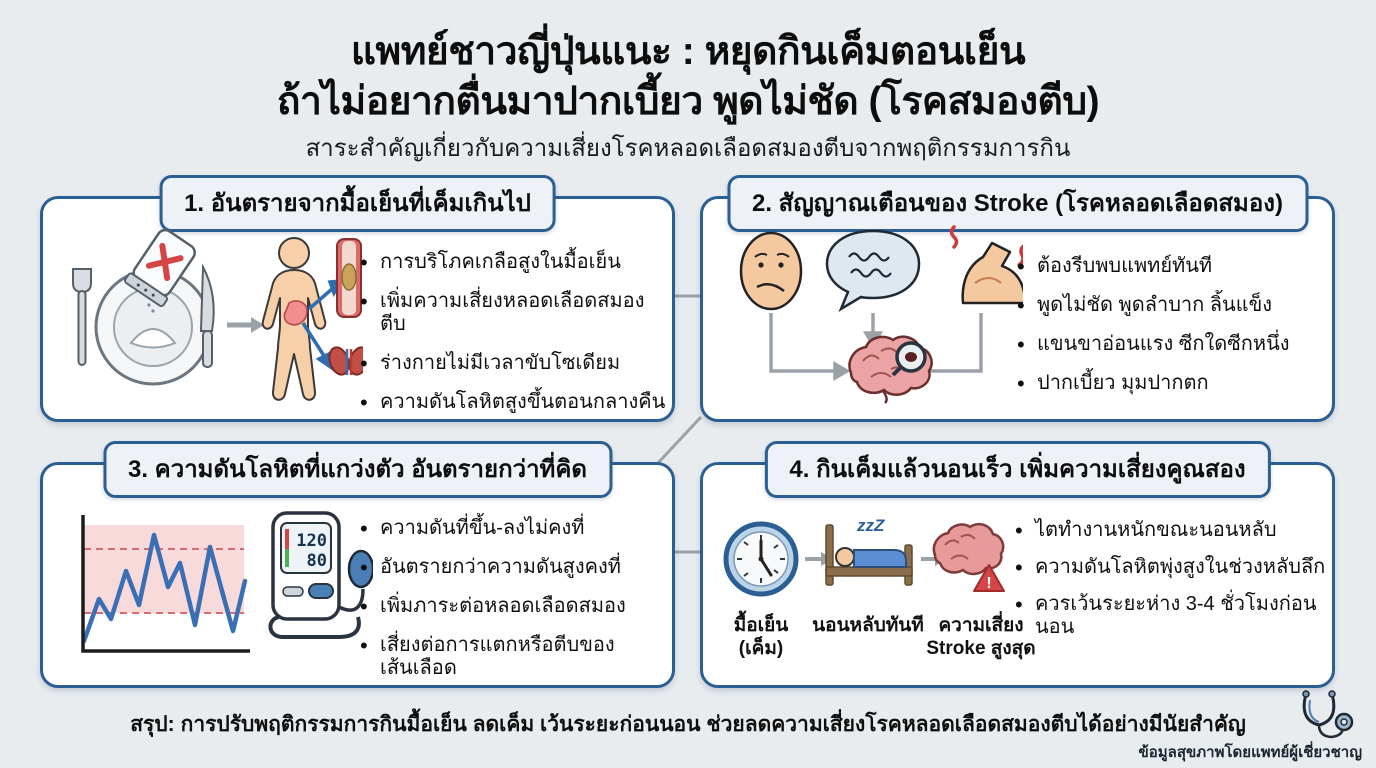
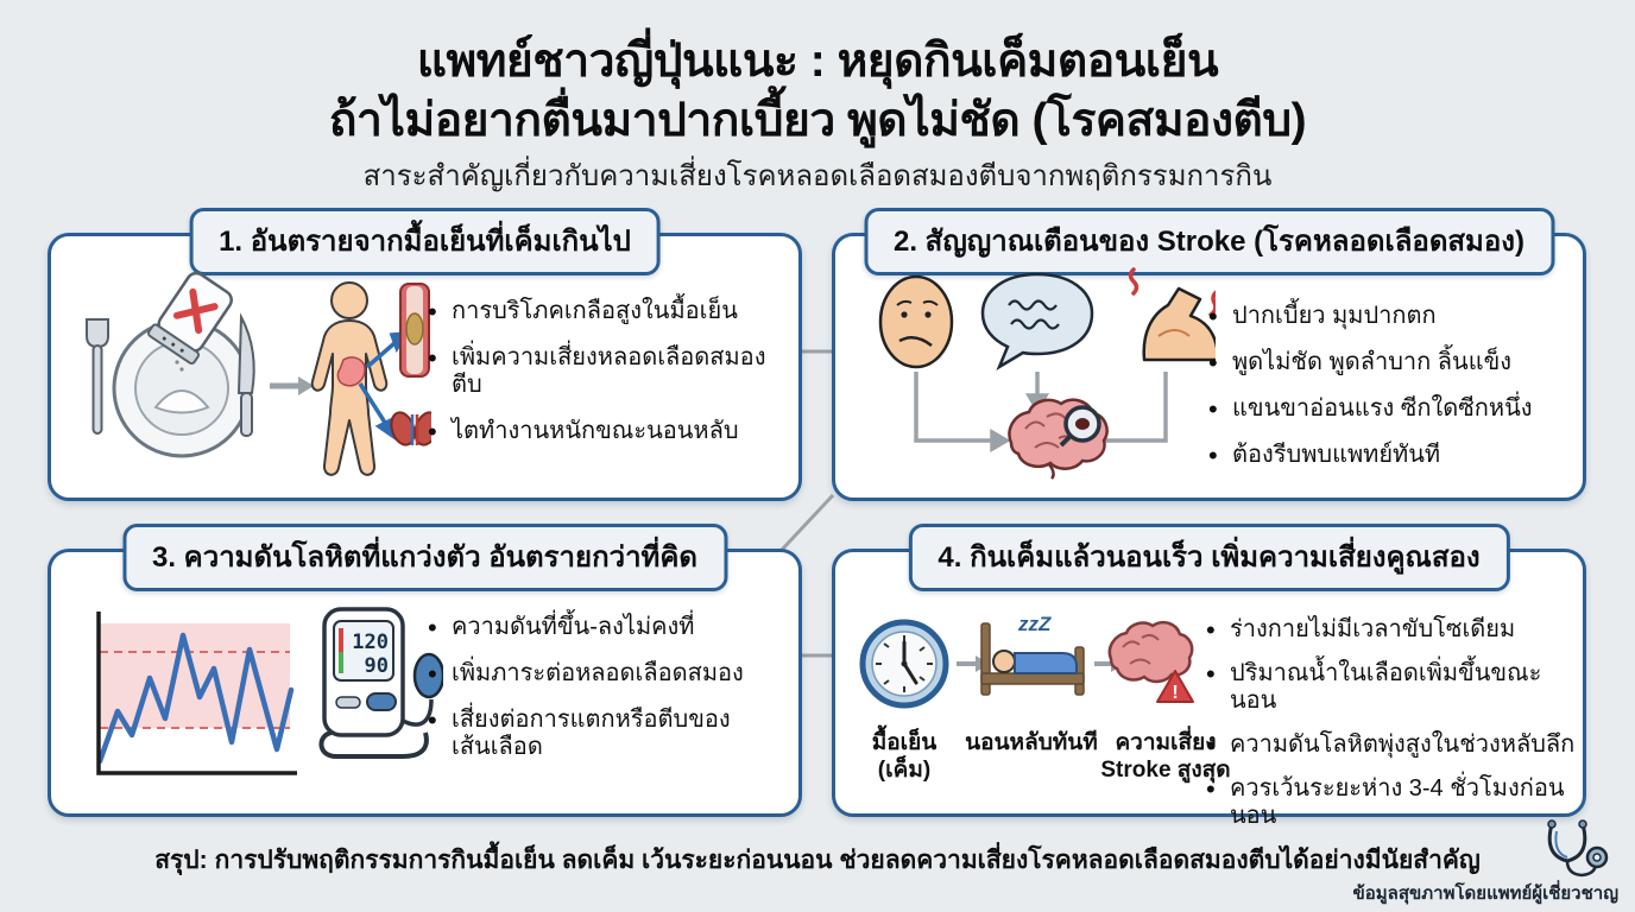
  แพทย์ชาวญี่ปุ่นแนะ : หยุดกินเค็มตอนเย็น
  ถ้าไม่อยากตื่นมาปากเบี้ยว พูดไม่ชัด (โรคสมองตีบ)
  สาระสำคัญเกี่ยวกับความเสี่ยงโรคหลอดเลือดสมองตีบจากพฤติกรรมการกิน
  1. อันตรายจากมื้อเย็นที่เค็มเกินไป
  การบริโภคเกลือสูงในมื้อเย็น
  เพิ่มความเสี่ยงหลอดเลือดสมองตีบ
- ร่างกายไม่มีเวลาขับโซเดียม
+ ไตทำงานหนักขณะนอนหลับ
- ความดันโลหิตสูงขึ้นตอนกลางคืน
  2. สัญญาณเตือนของ Stroke (โรคหลอดเลือดสมอง)
- ต้องรีบพบแพทย์ทันที
+ ปากเบี้ยว มุมปากตก
  พูดไม่ชัด พูดลำบาก ลิ้นแข็ง
  แขนขาอ่อนแรง ซีกใดซีกหนึ่ง
- ปากเบี้ยว มุมปากตก
+ ต้องรีบพบแพทย์ทันที
  3. ความดันโลหิตที่แกว่งตัว อันตรายกว่าที่คิด
  120
- 80
+ 90
  ความดันที่ขึ้น-ลงไม่คงที่
- อันตรายกว่าความดันสูงคงที่
  เพิ่มภาระต่อหลอดเลือดสมอง
  เสี่ยงต่อการแตกหรือตีบของเส้นเลือด
  4. กินเค็มแล้วนอนเร็ว เพิ่มความเสี่ยงคูณสอง
  zzZ
  !
  มื้อเย็น
  (เค็ม)
  นอนหลับทันที
  ความเสี่ยง
  Stroke สูงสุด
- ไตทำงานหนักขณะนอนหลับ
+ ร่างกายไม่มีเวลาขับโซเดียม
+ ปริมาณน้ำในเลือดเพิ่มขึ้นขณะนอน
  ความดันโลหิตพุ่งสูงในช่วงหลับลึก
  ควรเว้นระยะห่าง 3-4 ชั่วโมงก่อนนอน
  สรุป: การปรับพฤติกรรมการกินมื้อเย็น ลดเค็ม เว้นระยะก่อนนอน ช่วยลดความเสี่ยงโรคหลอดเลือดสมองตีบได้อย่างมีนัยสำคัญ
  ข้อมูลสุขภาพโดยแพทย์ผู้เชี่ยวชาญ
